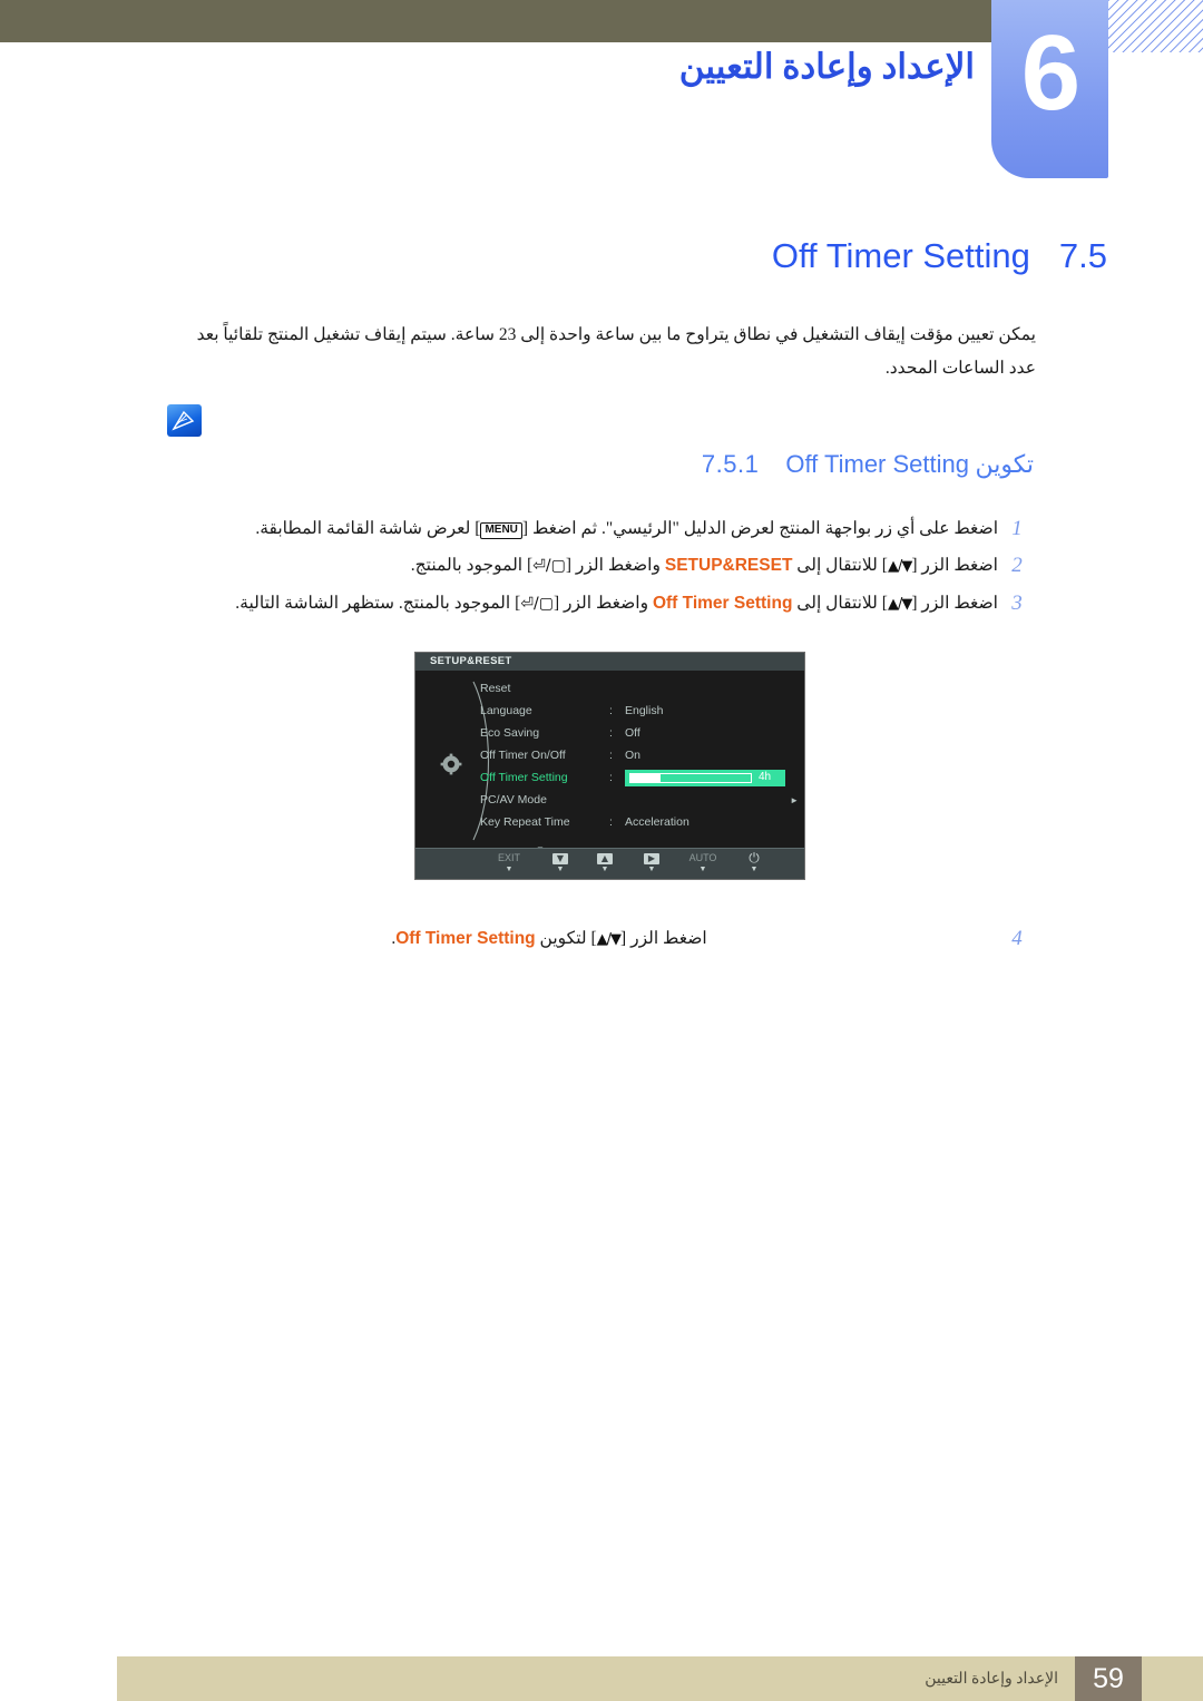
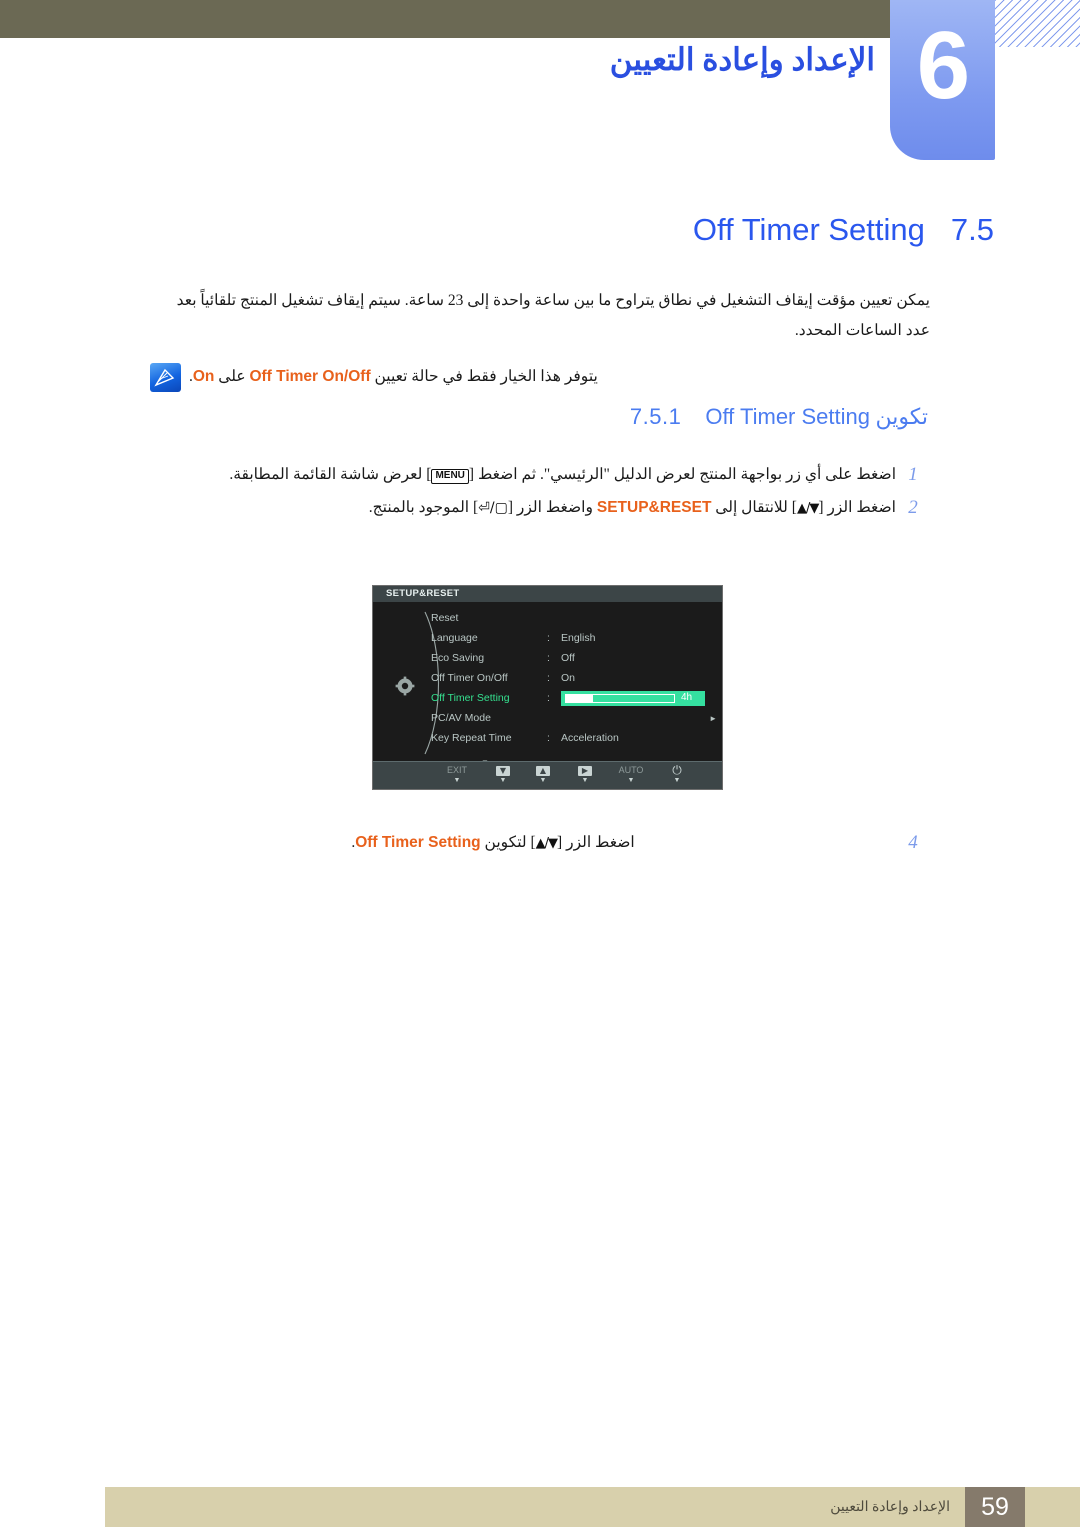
  6
  الإعداد وإعادة التعيين
  Off Timer Setting
  7.5
  يمكن تعيين مؤقت إيقاف التشغيل في نطاق يتراوح ما بين ساعة واحدة إلى 23 ساعة. سيتم إيقاف تشغيل المنتج تلقائياً بعد عدد الساعات المحدد.
+ يتوفر هذا الخيار فقط في حالة تعيين Off Timer On/Off على On.
  تكوين Off Timer Setting
  7.5.1
  1
  اضغط على أي زر بواجهة المنتج لعرض الدليل "الرئيسي". ثم اضغط [MENU] لعرض شاشة القائمة المطابقة.
  2
  اضغط الزر [▲/▼] للانتقال إلى SETUP&RESET واضغط الزر [⏎/▢] الموجود بالمنتج.
- 3
- اضغط الزر [▲/▼] للانتقال إلى Off Timer Setting واضغط الزر [⏎/▢] الموجود بالمنتج. ستظهر الشاشة التالية.
  SETUP&RESET
  Reset
  Language
  :
  English
  Eco Saving
  :
  Off
  Off Timer On/Off
  :
  On
  Off Timer Setting
  :
  4h
  PC/AV Mode
  ►
  Key Repeat Time
  :
  Acceleration
  EXIT
  ▼
  ▲
  ▶
  AUTO
  ⏻
  4
  اضغط الزر [▲/▼] لتكوين Off Timer Setting.
  الإعداد وإعادة التعيين
  59
